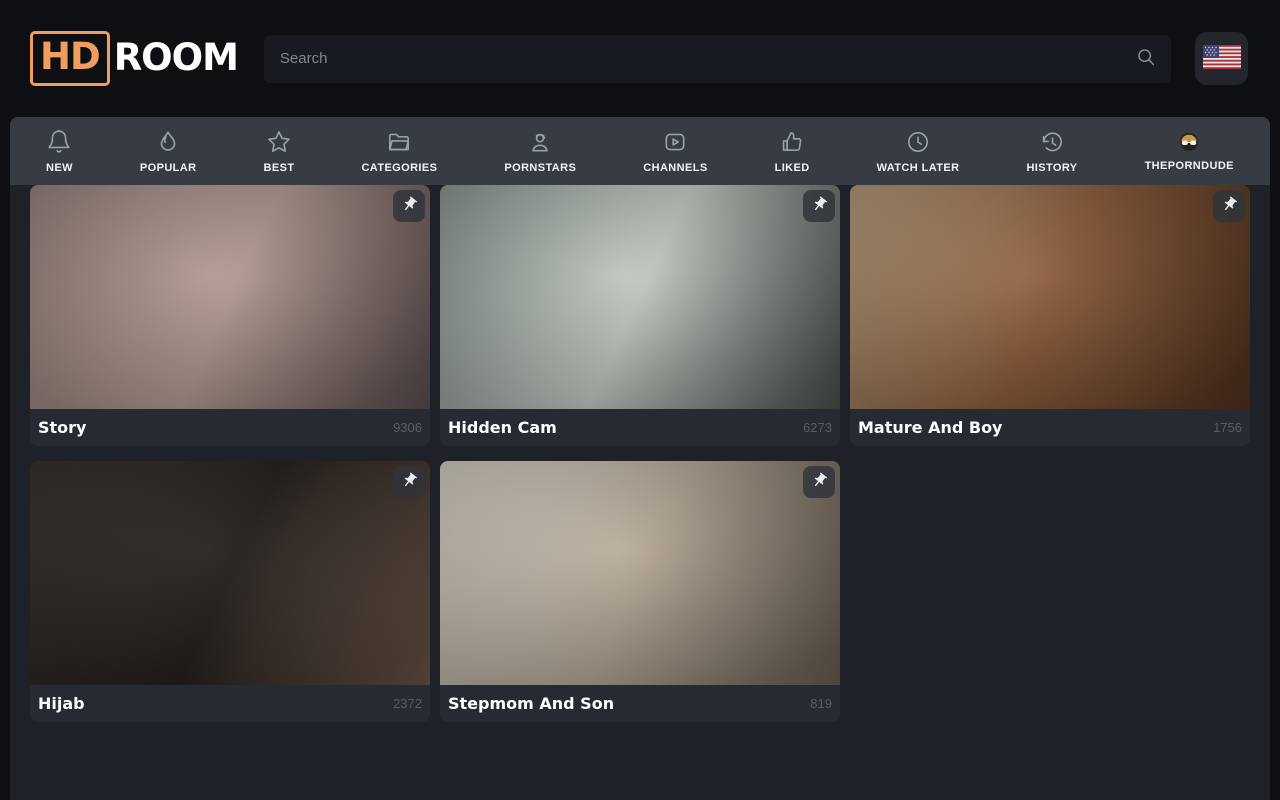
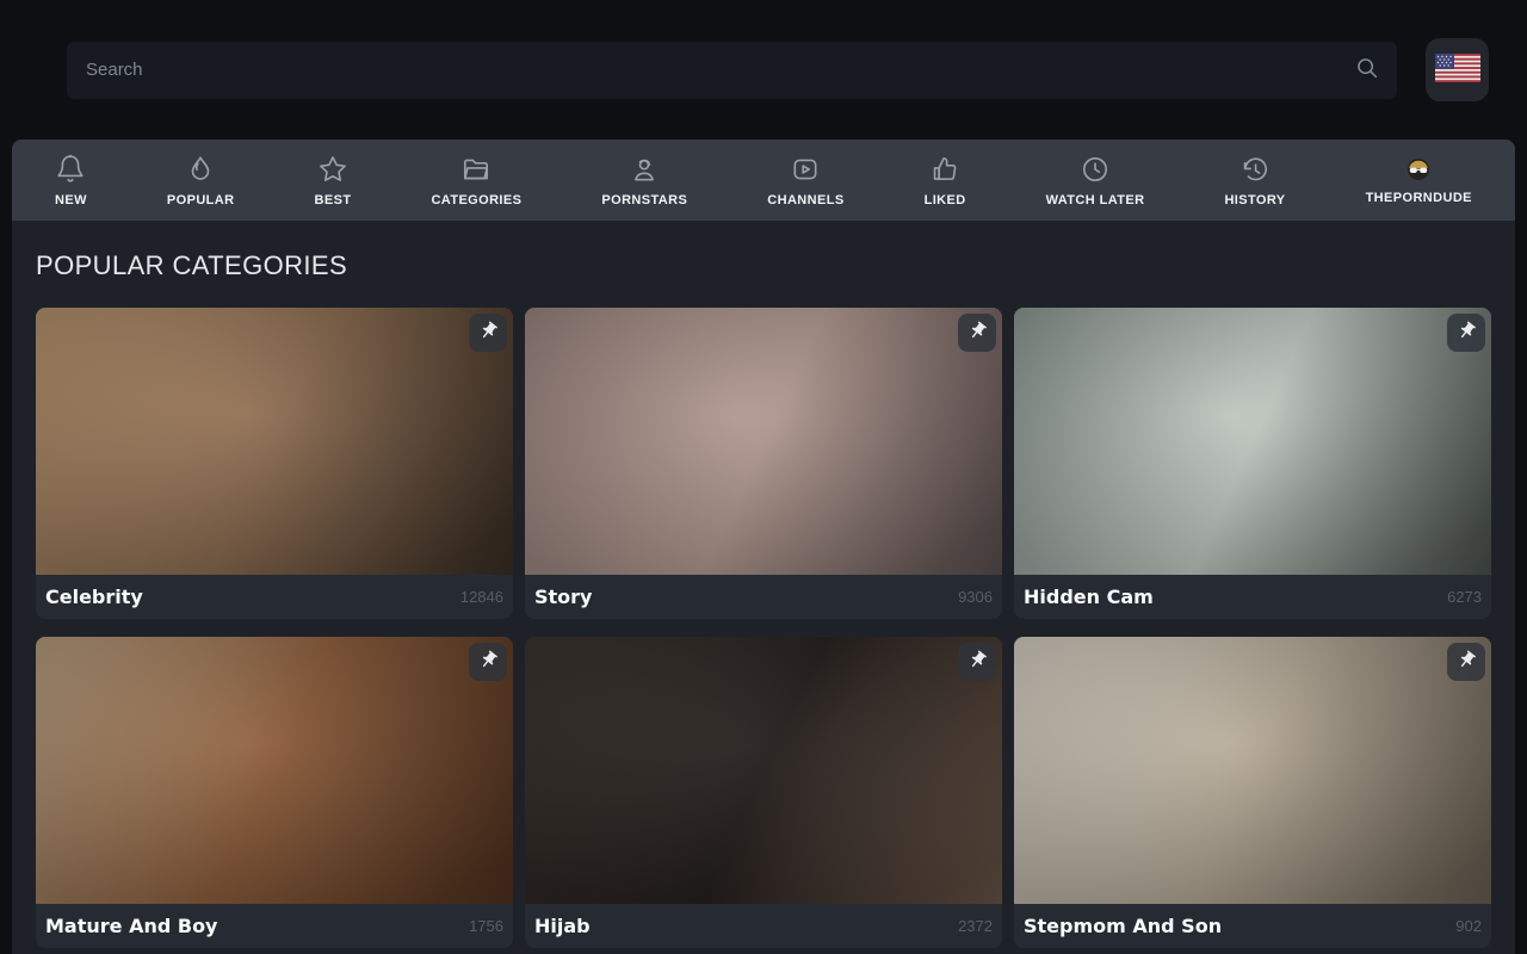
- HD
- ROOM
  Search
  NEW
  POPULAR
  BEST
  CATEGORIES
  PORNSTARS
  CHANNELS
  LIKED
  WATCH LATER
  HISTORY
  THEPORNDUDE
+ POPULAR CATEGORIES
+ Celebrity
+ 12846
  Story
  9306
  Hidden Cam
  6273
  Mature And Boy
  1756
  Hijab
  2372
  Stepmom And Son
- 819
+ 902
